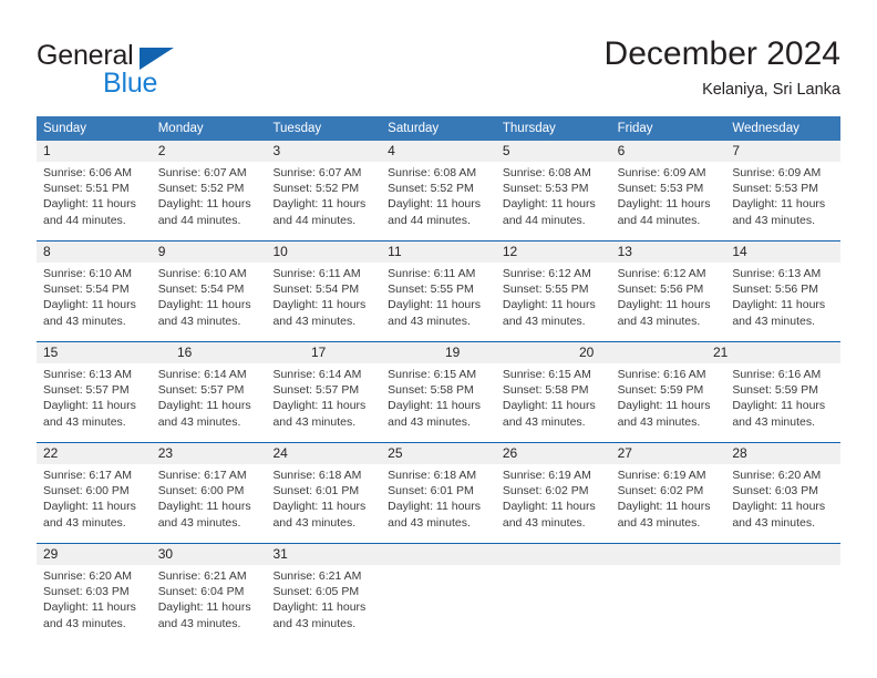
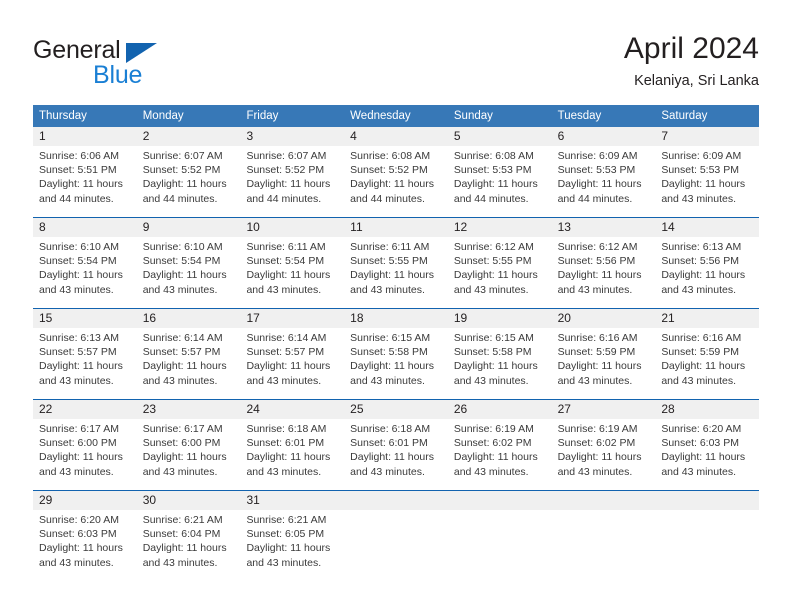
  General
  Blue
- December 2024
+ April 2024
  Kelaniya, Sri Lanka
- Sunday
+ Thursday
  Monday
- Tuesday
+ Friday
- Saturday
+ Wednesday
- Thursday
+ Sunday
- Friday
+ Tuesday
- Wednesday
+ Saturday
  1
  2
  3
  4
  5
  6
  7
  Sunrise: 6:06 AM
  Sunset: 5:51 PM
  Daylight: 11 hours
  and 44 minutes.
  Sunrise: 6:07 AM
  Sunset: 5:52 PM
  Daylight: 11 hours
  and 44 minutes.
  Sunrise: 6:07 AM
  Sunset: 5:52 PM
  Daylight: 11 hours
  and 44 minutes.
  Sunrise: 6:08 AM
  Sunset: 5:52 PM
  Daylight: 11 hours
  and 44 minutes.
  Sunrise: 6:08 AM
  Sunset: 5:53 PM
  Daylight: 11 hours
  and 44 minutes.
  Sunrise: 6:09 AM
  Sunset: 5:53 PM
  Daylight: 11 hours
  and 44 minutes.
  Sunrise: 6:09 AM
  Sunset: 5:53 PM
  Daylight: 11 hours
  and 43 minutes.
  8
  9
  10
  11
  12
  13
  14
  Sunrise: 6:10 AM
  Sunset: 5:54 PM
  Daylight: 11 hours
  and 43 minutes.
  Sunrise: 6:10 AM
  Sunset: 5:54 PM
  Daylight: 11 hours
  and 43 minutes.
  Sunrise: 6:11 AM
  Sunset: 5:54 PM
  Daylight: 11 hours
  and 43 minutes.
  Sunrise: 6:11 AM
  Sunset: 5:55 PM
  Daylight: 11 hours
  and 43 minutes.
  Sunrise: 6:12 AM
  Sunset: 5:55 PM
  Daylight: 11 hours
  and 43 minutes.
  Sunrise: 6:12 AM
  Sunset: 5:56 PM
  Daylight: 11 hours
  and 43 minutes.
  Sunrise: 6:13 AM
  Sunset: 5:56 PM
  Daylight: 11 hours
  and 43 minutes.
  15
  16
  17
+ 18
  19
  20
  21
  Sunrise: 6:13 AM
  Sunset: 5:57 PM
  Daylight: 11 hours
  and 43 minutes.
  Sunrise: 6:14 AM
  Sunset: 5:57 PM
  Daylight: 11 hours
  and 43 minutes.
  Sunrise: 6:14 AM
  Sunset: 5:57 PM
  Daylight: 11 hours
  and 43 minutes.
  Sunrise: 6:15 AM
  Sunset: 5:58 PM
  Daylight: 11 hours
  and 43 minutes.
  Sunrise: 6:15 AM
  Sunset: 5:58 PM
  Daylight: 11 hours
  and 43 minutes.
  Sunrise: 6:16 AM
  Sunset: 5:59 PM
  Daylight: 11 hours
  and 43 minutes.
  Sunrise: 6:16 AM
  Sunset: 5:59 PM
  Daylight: 11 hours
  and 43 minutes.
  22
  23
  24
  25
  26
  27
  28
  Sunrise: 6:17 AM
  Sunset: 6:00 PM
  Daylight: 11 hours
  and 43 minutes.
  Sunrise: 6:17 AM
  Sunset: 6:00 PM
  Daylight: 11 hours
  and 43 minutes.
  Sunrise: 6:18 AM
  Sunset: 6:01 PM
  Daylight: 11 hours
  and 43 minutes.
  Sunrise: 6:18 AM
  Sunset: 6:01 PM
  Daylight: 11 hours
  and 43 minutes.
  Sunrise: 6:19 AM
  Sunset: 6:02 PM
  Daylight: 11 hours
  and 43 minutes.
  Sunrise: 6:19 AM
  Sunset: 6:02 PM
  Daylight: 11 hours
  and 43 minutes.
  Sunrise: 6:20 AM
  Sunset: 6:03 PM
  Daylight: 11 hours
  and 43 minutes.
  29
  30
  31
  Sunrise: 6:20 AM
  Sunset: 6:03 PM
  Daylight: 11 hours
  and 43 minutes.
  Sunrise: 6:21 AM
  Sunset: 6:04 PM
  Daylight: 11 hours
  and 43 minutes.
  Sunrise: 6:21 AM
  Sunset: 6:05 PM
  Daylight: 11 hours
  and 43 minutes.
